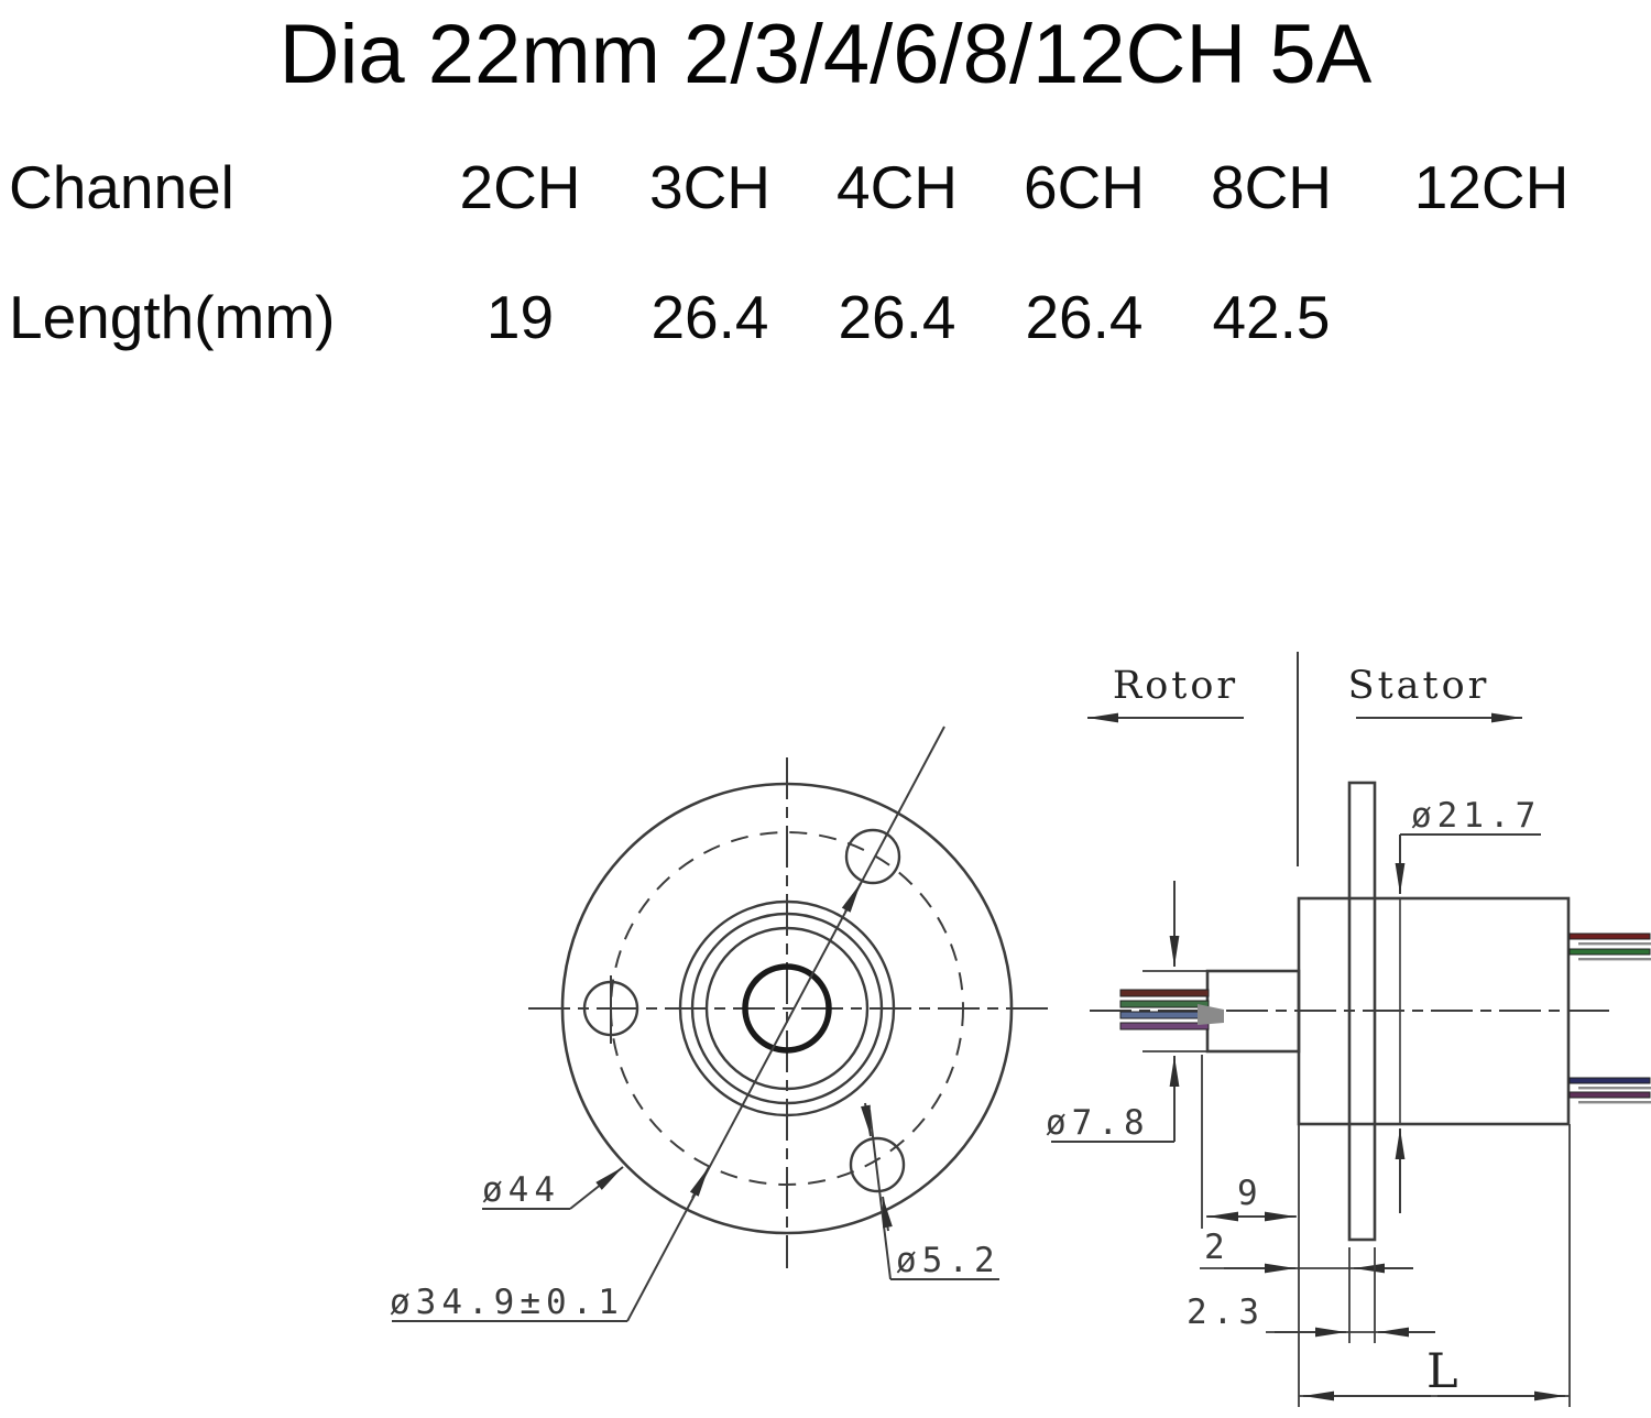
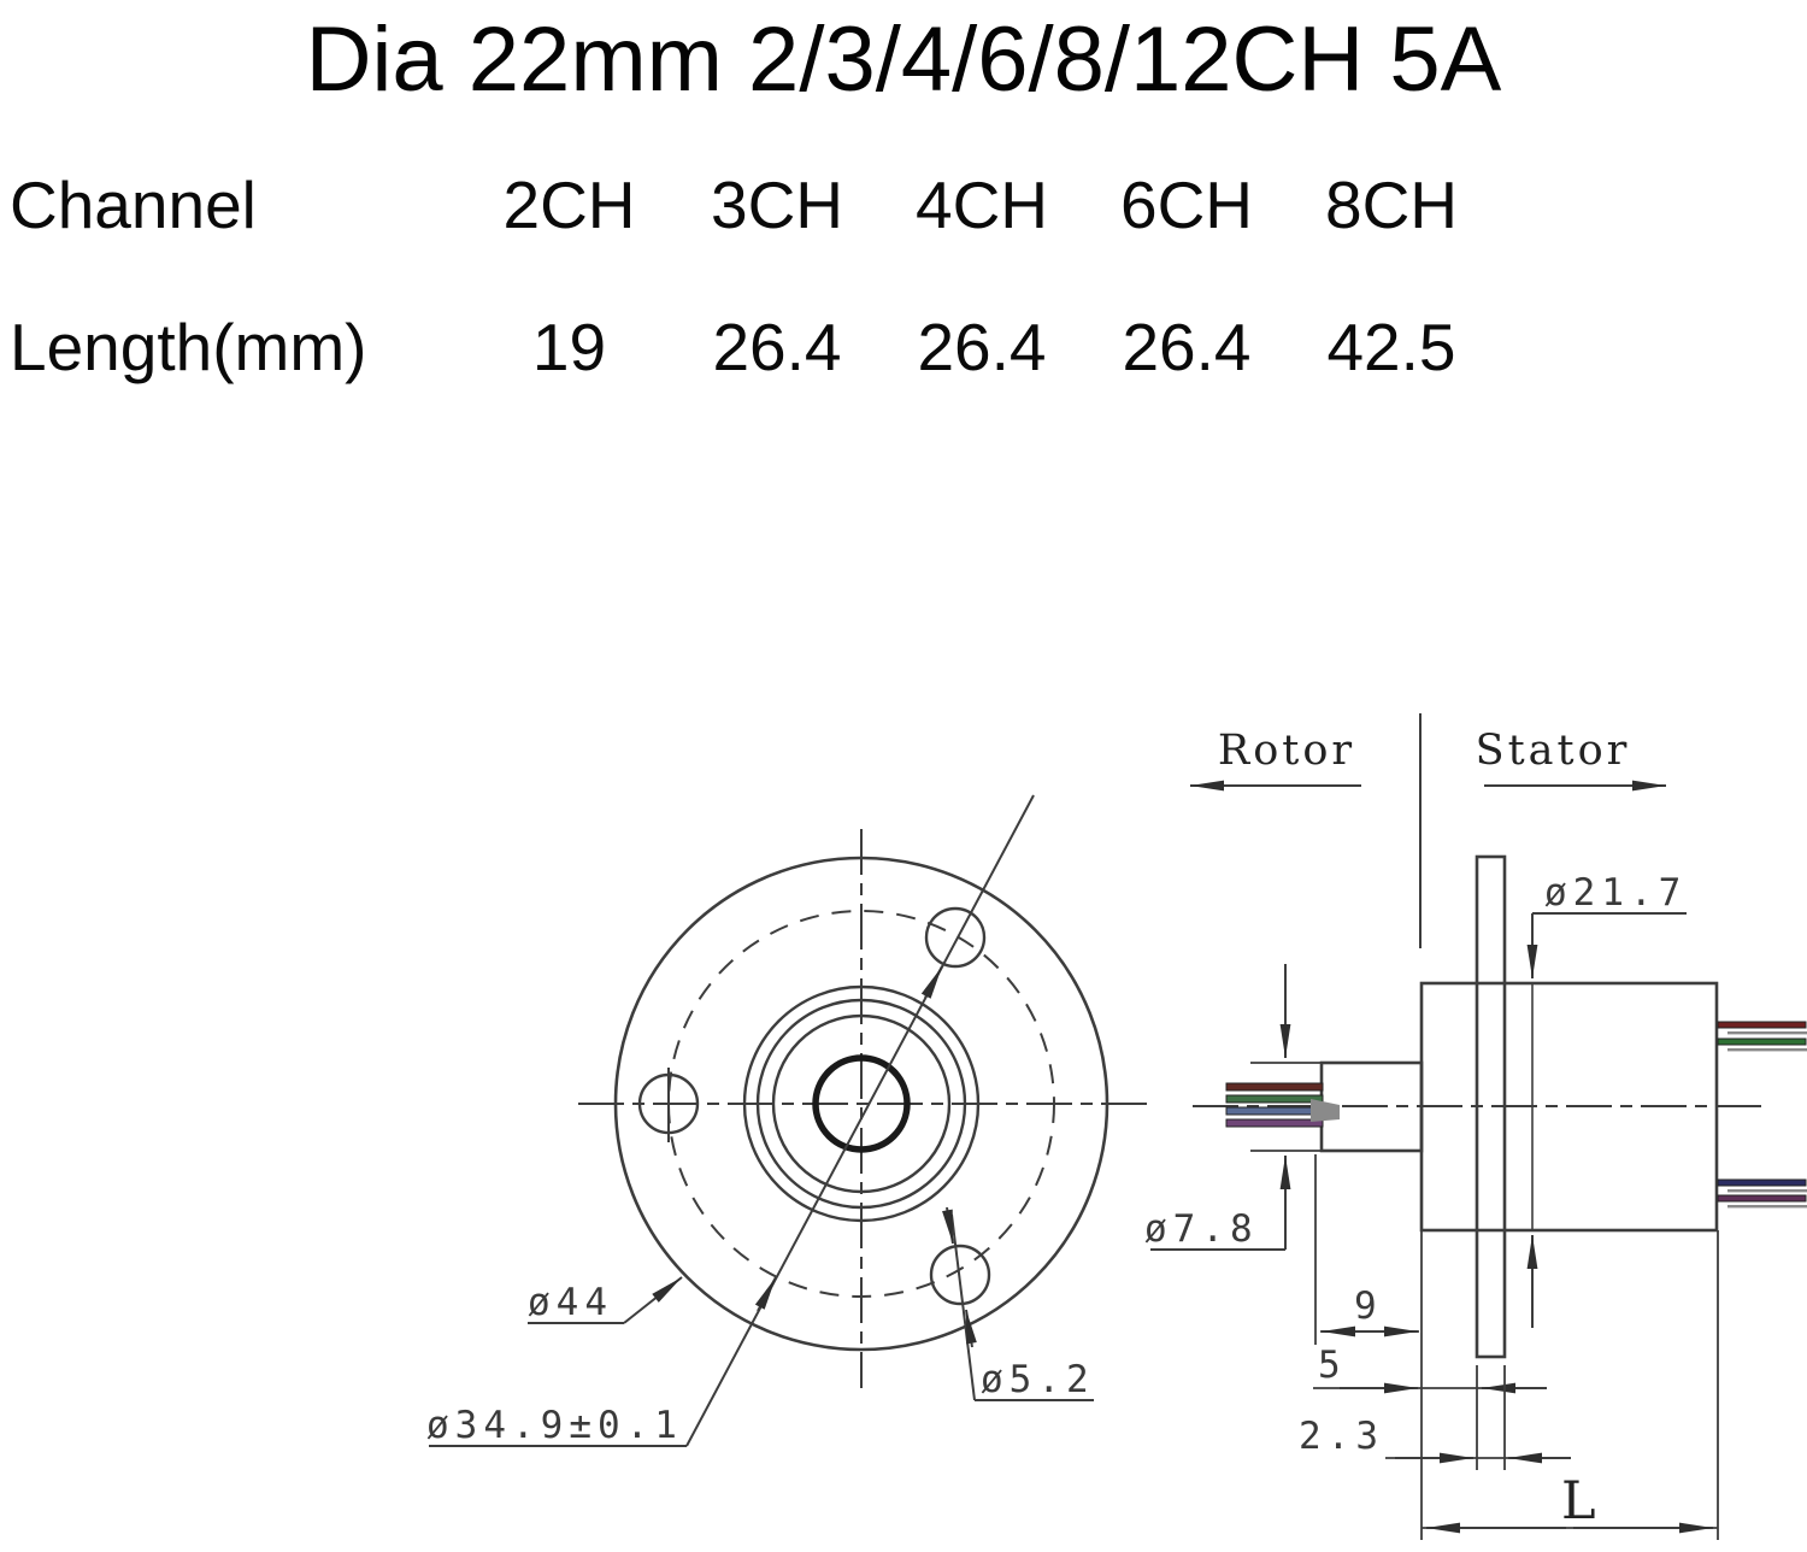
  Dia 22mm 2/3/4/6/8/12CH 5A
  Channel
  2CH
  3CH
  4CH
  6CH
  8CH
- 12CH
  Length(mm)
  19
  26.4
  26.4
  26.4
  42.5
  ø44
  ø34.9±0.1
  ø5.2
  Rotor
  Stator
  ø21.7
  ø7.8
  9
- 2
+ 5
  2.3
  L
